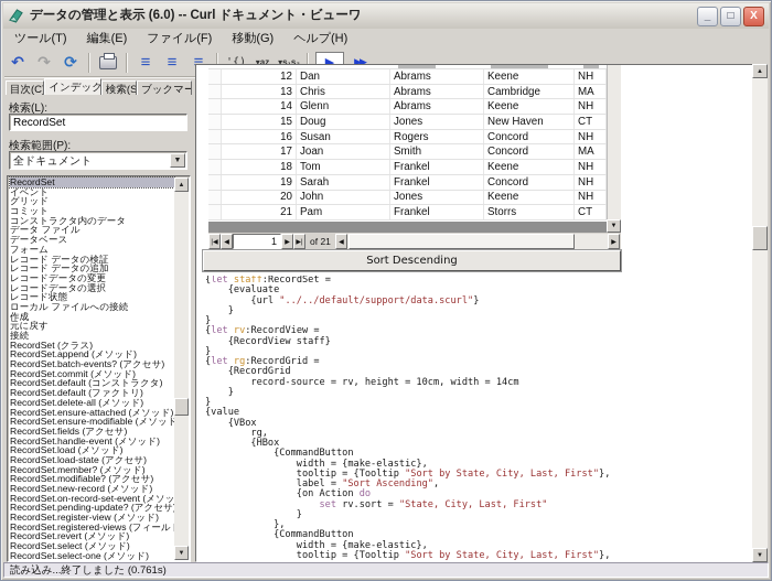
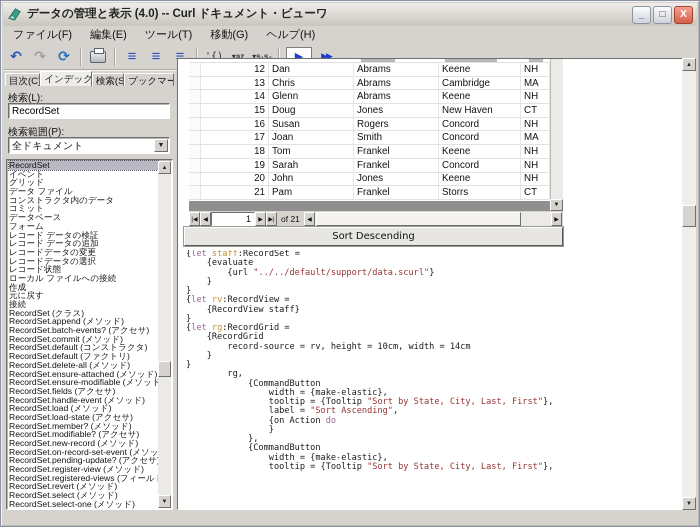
- データの管理と表示 (6.0) -- Curl ドキュメント・ビューワ
+ データの管理と表示 (4.0) -- Curl ドキュメント・ビューワ
  _
  □
  X
- ツール(T)
+ ファイル(F)
  編集(E)
- ファイル(F)
+ ツール(T)
  移動(G)
  ヘルプ(H)
  ↶
  ↷
  ⟳
  ≡
  ≡
  ≡
  '{)
  ▾az
  ▾s₁s₂
  ▶
  ▶▶
  目次(C
  検索(S
  検索(L):
  RecordSet
  検索範囲(P):
  全ドキュメント
  RecordSet
  イベント
  グリッド
- コミット
+ データ ファイル
  コンストラクタ内のデータ
- データ ファイル
+ コミット
  データベース
  フォーム
  レコード データの検証
  レコード データの追加
  レコードデータの変更
  レコードデータの選択
  レコード状態
  ローカル ファイルへの接続
  作成
  元に戻す
  接続
  RecordSet (クラス)
  RecordSet.append (メソッド)
  RecordSet.batch-events? (アクセサ)
  RecordSet.commit (メソッド)
  RecordSet.default (コンストラクタ)
  RecordSet.default (ファクトリ)
  RecordSet.delete-all (メソッド)
  RecordSet.ensure-attached (メソッド)
  RecordSet.ensure-modifiable (メソッド
  RecordSet.fields (アクセサ)
  RecordSet.handle-event (メソッド)
  RecordSet.load (メソッド)
  RecordSet.load-state (アクセサ)
  RecordSet.member? (メソッド)
  RecordSet.modifiable? (アクセサ)
  RecordSet.new-record (メソッド)
  RecordSet.on-record-set-event (メソッ
  RecordSet.pending-update? (アクセサ
  RecordSet.register-view (メソッド)
  RecordSet.registered-views (フィール
  RecordSet.revert (メソッド)
  RecordSet.select (メソッド)
  RecordSet.select-one (メソッド)
  12
  Dan
  Abrams
  Keene
  NH
  13
  Chris
  Abrams
  Cambridge
  MA
  14
  Glenn
  Abrams
  Keene
  NH
  15
  Doug
  Jones
  New Haven
  CT
  16
  Susan
  Rogers
  Concord
  NH
  17
  Joan
  Smith
  Concord
  MA
  18
  Tom
  Frankel
  Keene
  NH
  19
  Sarah
  Frankel
  Concord
  NH
  20
  John
  Jones
  Keene
  NH
  21
  Pam
  Frankel
  Storrs
  CT
  1
  of 21
  Sort Descending
  {let staff:RecordSet =
  {evaluate
  {url "../../default/support/data.scurl"}
  }
  }
  {let rv:RecordView =
  {RecordView staff}
  }
  {let rg:RecordGrid =
  {RecordGrid
  record-source = rv, height = 10cm, width = 14cm
  }
  }
- {value
- {VBox
  rg,
- {HBox
  {CommandButton
  width = {make-elastic},
  tooltip = {Tooltip "Sort by State, City, Last, First"},
  label = "Sort Ascending",
  {on Action do
- set rv.sort = "State, City, Last, First"
  }
  },
  {CommandButton
  width = {make-elastic},
  tooltip = {Tooltip "Sort by State, City, Last, First"},
- 読み込み...終了しました (0.761s)
